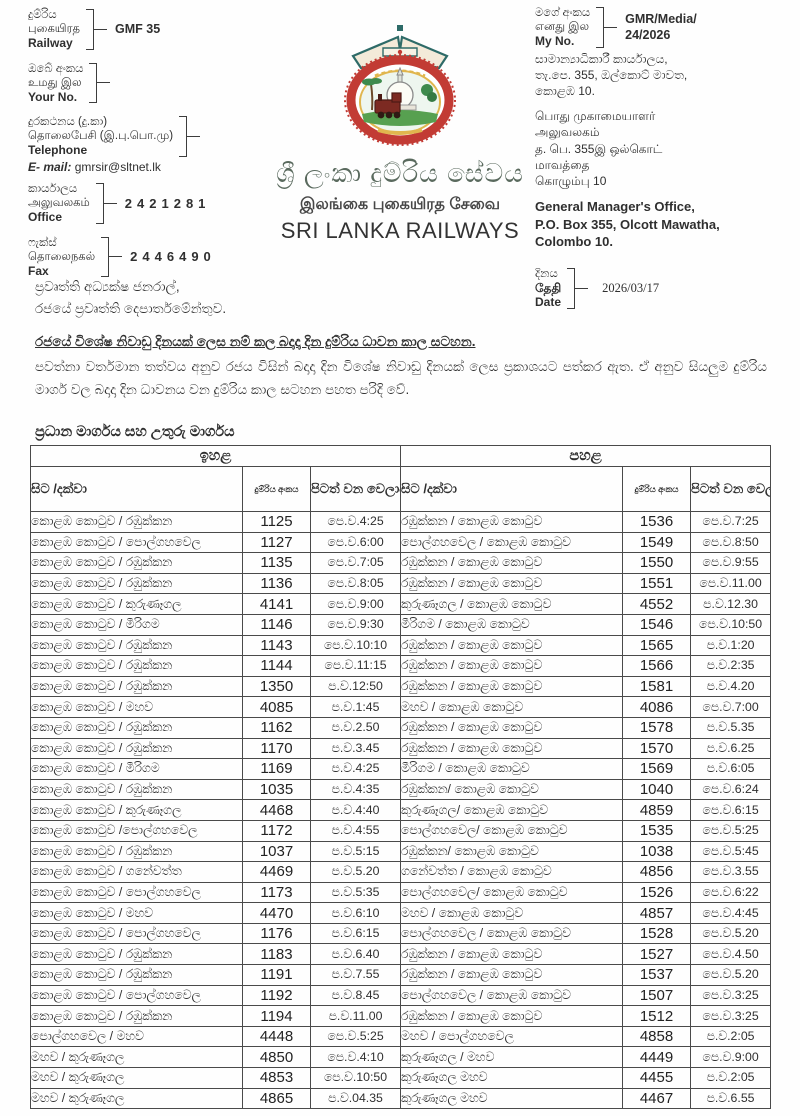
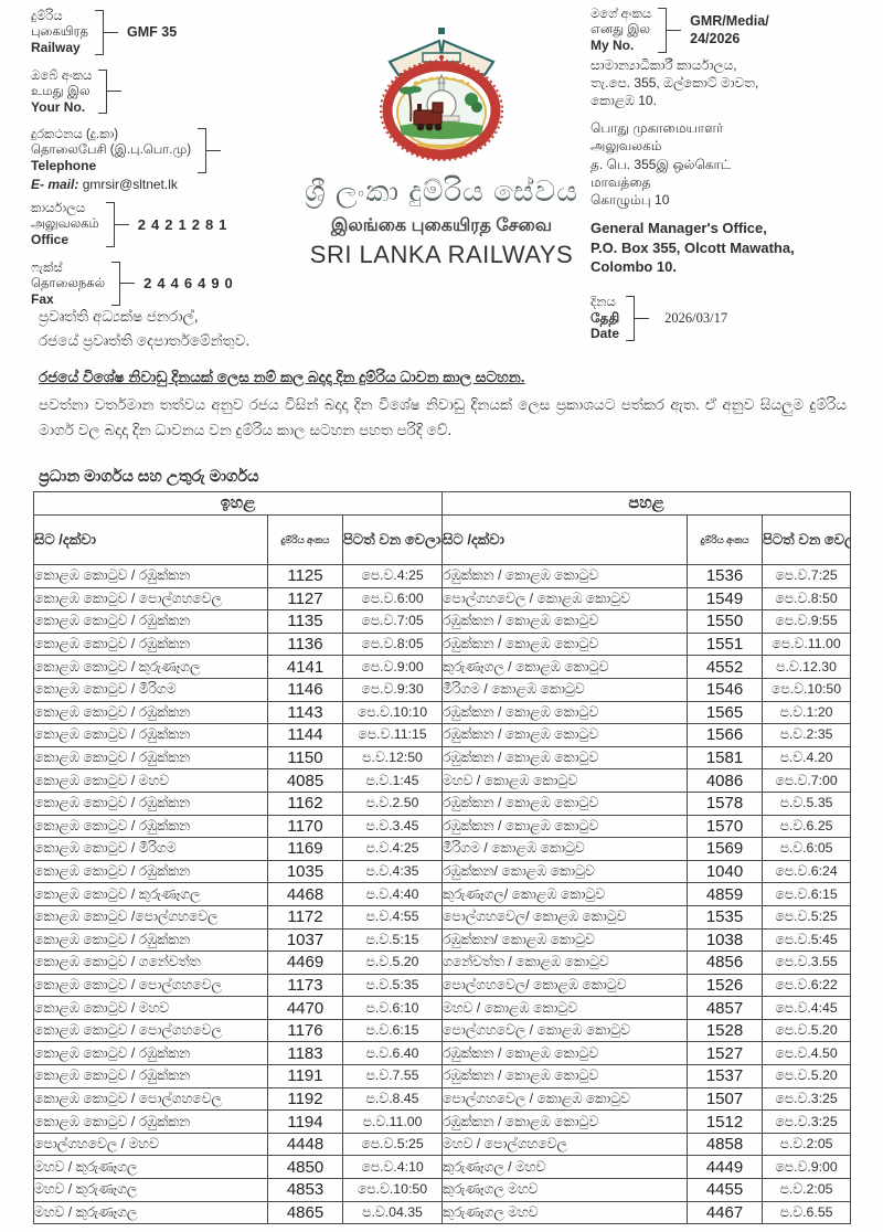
  දුම්රිය
  புகையிரத
  Railway
  GMF 35
  ඔබේ අංකය
  உமது இல
  Your No.
  දුරකථනය (දු.කා)
  தொலைபேசி (இ.பு.பொ.மு)
  Telephone
  E- mail: gmrsir@sltnet.lk
  කාර්යාලය
  அலுவலகம்
  Office
  2421281
  ෆැක්ස්
  தொலைநகல்
  Fax
  2446490
  ශ්‍රී ලංකා දුම්රිය සේවය
  இலங்கை புகையிரத சேவை
  SRI LANKA RAILWAYS
  මගේ අංකය
  எனது இல
  My No.
  GMR/Media/
  24/2026
  සාමාන්‍යාධිකාරී කාර්යාලය,
  තැ.පෙ. 355, ඔල්කොට් මාවත,
  කොළඹ 10.
  பொது முகாமையாளர்
  அலுவலகம்
  த. பெ. 355இ ஒல்கொட்
  மாவத்தை
  கொழும்பு 10
  General Manager's Office,
  P.O. Box 355, Olcott Mawatha,
  Colombo 10.
  දිනය
  தேதி
  Date
  2026/03/17
  ප්‍රවෘත්ති අධ්‍යක්ෂ ජනරාල්,
  රජයේ ප්‍රවෘත්ති දෙපාර්තමේන්තුව.
  රජයේ විශේෂ නිවාඩු දිනයක් ලෙස නම් කල බදාදා දින දුම්රිය ධාවන කාල සටහන.
  පවත්නා වර්තමාන තත්වය අනුව රජය විසින් බදාදා දින විශේෂ නිවාඩු දිනයක් ලෙස ප්‍රකාශයට පත්කර ඇත. ඒ අනුව සියලුම දුම්රිය මාර්ග වල බදාදා දින ධාවනය වන දුම්රිය කාල සටහන පහත පරිදි වේ.
  ප්‍රධාන මාර්ගය සහ උතුරු මාර්ගය
  ඉහළ	පහළ
  සිට /දක්වා	දුම්රිය අංකය	පිටත් වන වෙලා	සිට /දක්වා	දුම්රිය අංකය	පිටත් වන වෙ
  කොළඹ කොටුව / රඹුක්කන	1125	පෙ.ව.4:25	රඹුක්කන / කොළඹ කොටුව	1536	පෙ.ව.7:25
  කොළඹ කොටුව / පොල්ගහවෙල	1127	පෙ.ව.6:00	පොල්ගහවෙල / කොළඹ කොටුව	1549	පෙ.ව.8:50
  කොළඹ කොටුව / රඹුක්කන	1135	පෙ.ව.7:05	රඹුක්කන / කොළඹ කොටුව	1550	පෙ.ව.9:55
  කොළඹ කොටුව / රඹුක්කන	1136	පෙ.ව.8:05	රඹුක්කන / කොළඹ කොටුව	1551	පෙ.ව.11.00
  කොළඹ කොටුව / කුරුණෑගල	4141	පෙ.ව.9:00	කුරුණෑගල / කොළඹ කොටුව	4552	ප.ව.12.30
  කොළඹ කොටුව / මීරිගම	1146	පෙ.ව.9:30	මීරිගම / කොළඹ කොටුව	1546	පෙ.ව.10:50
  කොළඹ කොටුව / රඹුක්කන	1143	පෙ.ව.10:10	රඹුක්කන / කොළඹ කොටුව	1565	ප.ව.1:20
  කොළඹ කොටුව / රඹුක්කන	1144	පෙ.ව.11:15	රඹුක්කන / කොළඹ කොටුව	1566	ප.ව.2:35
- කොළඹ කොටුව / රඹුක්කන	1350	ප.ව.12:50	රඹුක්කන / කොළඹ කොටුව	1581	ප.ව.4.20
+ කොළඹ කොටුව / රඹුක්කන	1150	ප.ව.12:50	රඹුක්කන / කොළඹ කොටුව	1581	ප.ව.4.20
  කොළඹ කොටුව / මහව	4085	ප.ව.1:45	මහව / කොළඹ කොටුව	4086	පෙ.ව.7:00
  කොළඹ කොටුව / රඹුක්කන	1162	ප.ව.2.50	රඹුක්කන / කොළඹ කොටුව	1578	ප.ව.5.35
  කොළඹ කොටුව / රඹුක්කන	1170	ප.ව.3.45	රඹුක්කන / කොළඹ කොටුව	1570	ප.ව.6.25
  කොළඹ කොටුව / මීරිගම	1169	ප.ව.4:25	මීරිගම / කොළඹ කොටුව	1569	ප.ව.6:05
  කොළඹ කොටුව / රඹුක්කන	1035	ප.ව.4:35	රඹුක්කන/ කොළඹ කොටුව	1040	පෙ.ව.6:24
  කොළඹ කොටුව / කුරුණෑගල	4468	ප.ව.4:40	කුරුණෑගල/ කොළඹ කොටුව	4859	පෙ.ව.6:15
  කොළඹ කොටුව /පොල්ගහවෙල	1172	ප.ව.4:55	පොල්ගහවෙල/ කොළඹ කොටුව	1535	පෙ.ව.5:25
  කොළඹ කොටුව / රඹුක්කන	1037	ප.ව.5:15	රඹුක්කන/ කොළඹ කොටුව	1038	පෙ.ව.5:45
  කොළඹ කොටුව / ගනේවත්ත	4469	ප.ව.5.20	ගනේවත්ත / කොළඹ කොටුව	4856	පෙ.ව.3.55
  කොළඹ කොටුව / පොල්ගහවෙල	1173	ප.ව.5:35	පොල්ගහවෙල/ කොළඹ කොටුව	1526	පෙ.ව.6:22
  කොළඹ කොටුව / මහව	4470	ප.ව.6:10	මහව / කොළඹ කොටුව	4857	පෙ.ව.4:45
  කොළඹ කොටුව / පොල්ගහවෙල	1176	ප.ව.6:15	පොල්ගහවෙල / කොළඹ කොටුව	1528	පෙ.ව.5.20
  කොළඹ කොටුව / රඹුක්කන	1183	ප.ව.6.40	රඹුක්කන / කොළඹ කොටුව	1527	පෙ.ව.4.50
  කොළඹ කොටුව / රඹුක්කන	1191	ප.ව.7.55	රඹුක්කන / කොළඹ කොටුව	1537	පෙ.ව.5.20
  කොළඹ කොටුව / පොල්ගහවෙල	1192	ප.ව.8.45	පොල්ගහවෙල / කොළඹ කොටුව	1507	පෙ.ව.3:25
  කොළඹ කොටුව / රඹුක්කන	1194	ප.ව.11.00	රඹුක්කන / කොළඹ කොටුව	1512	පෙ.ව.3:25
  පොල්ගහවෙල / මහව	4448	පෙ.ව.5:25	මහව / පොල්ගහවෙල	4858	ප.ව.2:05
  මහව / කුරුණෑගල	4850	පෙ.ව.4:10	කුරුණෑගල / මහව	4449	පෙ.ව.9:00
  මහව / කුරුණෑගල	4853	පෙ.ව.10:50	කුරුණෑගල මහව	4455	ප.ව.2:05
  මහව / කුරුණෑගල	4865	ප.ව.04.35	කුරුණෑගල මහව	4467	ප.ව.6.55
